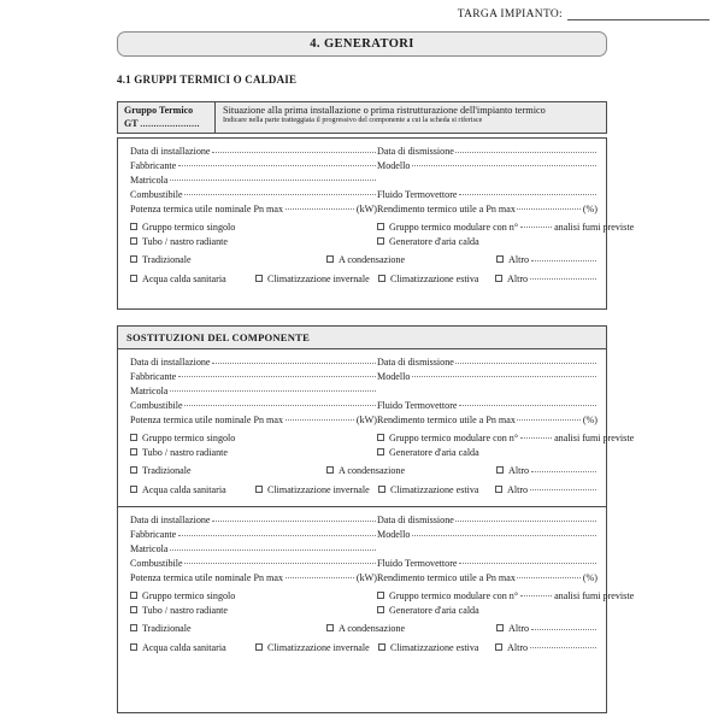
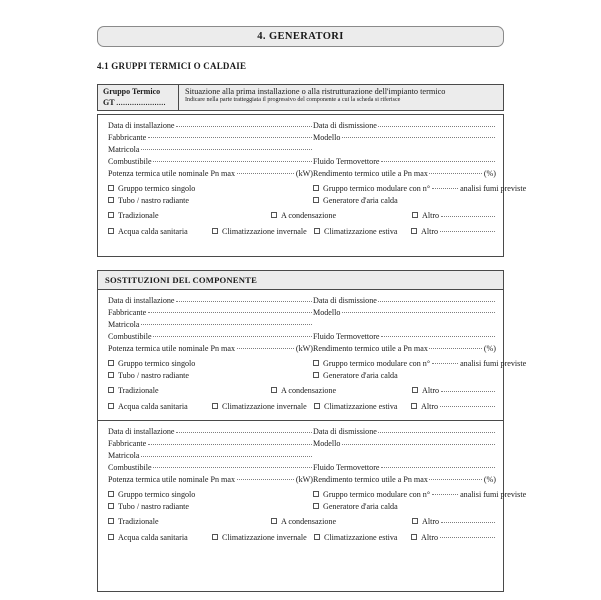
- TARGA IMPIANTO:
  4. GENERATORI
  4.1 GRUPPI TERMICI O CALDAIE
  Gruppo Termico
  GT ......................
- Situazione alla prima installazione o prima ristrutturazione dell'impianto termico
+ Situazione alla prima installazione o alla ristrutturazione dell'impianto termico
  Data di installazione
  Data di dismissione
  Fabbricante
  Modello
  Matricola
  Combustibile
  Fluido Termovettore
  Potenza termica utile nominale Pn max
  (kW)
  Rendimento termico utile a Pn max
  (%)
  Gruppo termico singolo
  Gruppo termico modulare con n°
  analisi fumi previste
  Tubo / nastro radiante
  Generatore d'aria calda
  Tradizionale
  A condensazione
  Altro
  Acqua calda sanitaria
  Climatizzazione invernale
  Climatizzazione estiva
  Altro
  SOSTITUZIONI DEL COMPONENTE
  Data di installazione
  Data di dismissione
  Fabbricante
  Modello
  Matricola
  Combustibile
  Fluido Termovettore
  Potenza termica utile nominale Pn max
  (kW)
  Rendimento termico utile a Pn max
  (%)
  Gruppo termico singolo
  Gruppo termico modulare con n°
  analisi fumi previste
  Tubo / nastro radiante
  Generatore d'aria calda
  Tradizionale
  A condensazione
  Altro
  Acqua calda sanitaria
  Climatizzazione invernale
  Climatizzazione estiva
  Altro
  Data di installazione
  Data di dismissione
  Fabbricante
  Modello
  Matricola
  Combustibile
  Fluido Termovettore
  Potenza termica utile nominale Pn max
  (kW)
  Rendimento termico utile a Pn max
  (%)
  Gruppo termico singolo
  Gruppo termico modulare con n°
  analisi fumi previste
  Tubo / nastro radiante
  Generatore d'aria calda
  Tradizionale
  A condensazione
  Altro
  Acqua calda sanitaria
  Climatizzazione invernale
  Climatizzazione estiva
  Altro
